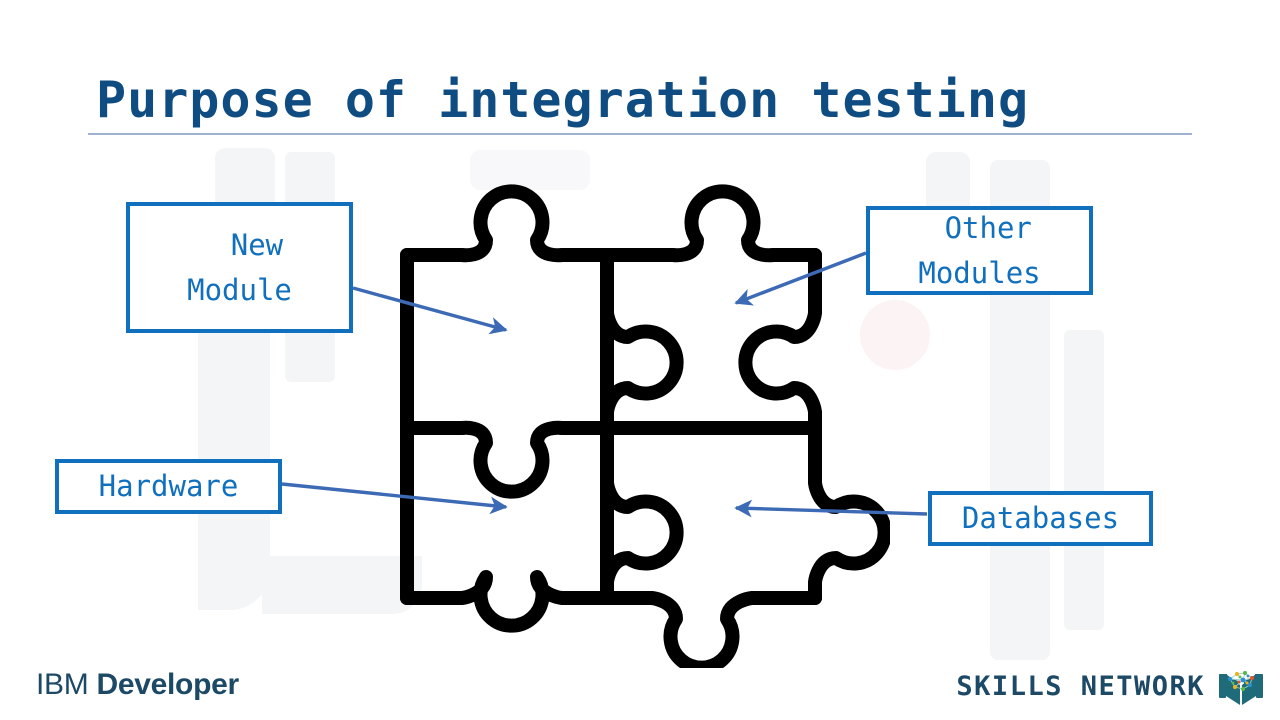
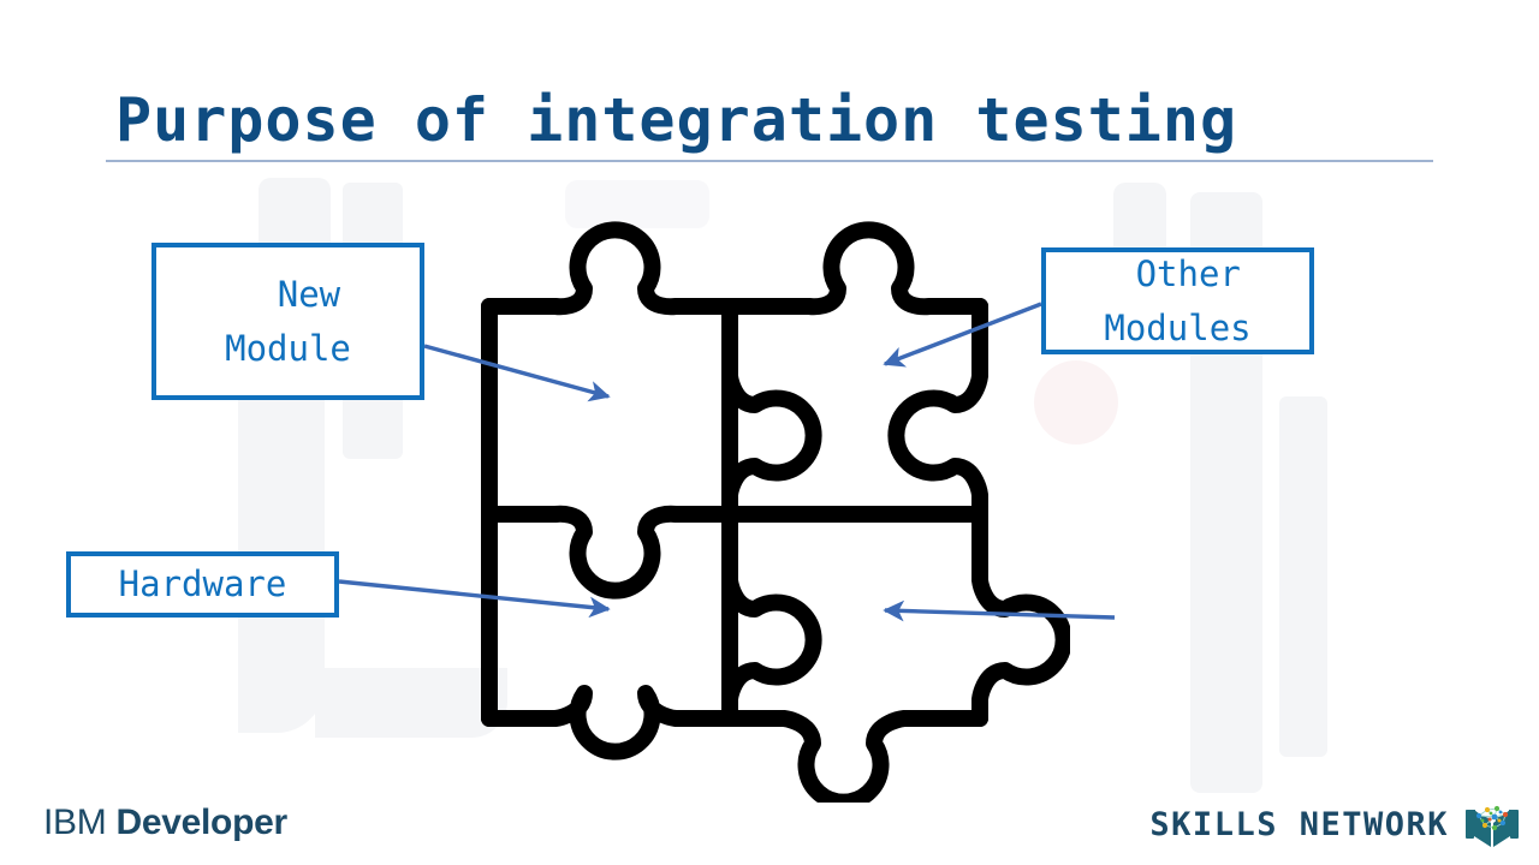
  Purpose of integration testing
  New
  Module
  Other
  Modules
  Hardware
- Databases
  IBM Developer
  SKILLS NETWORK
